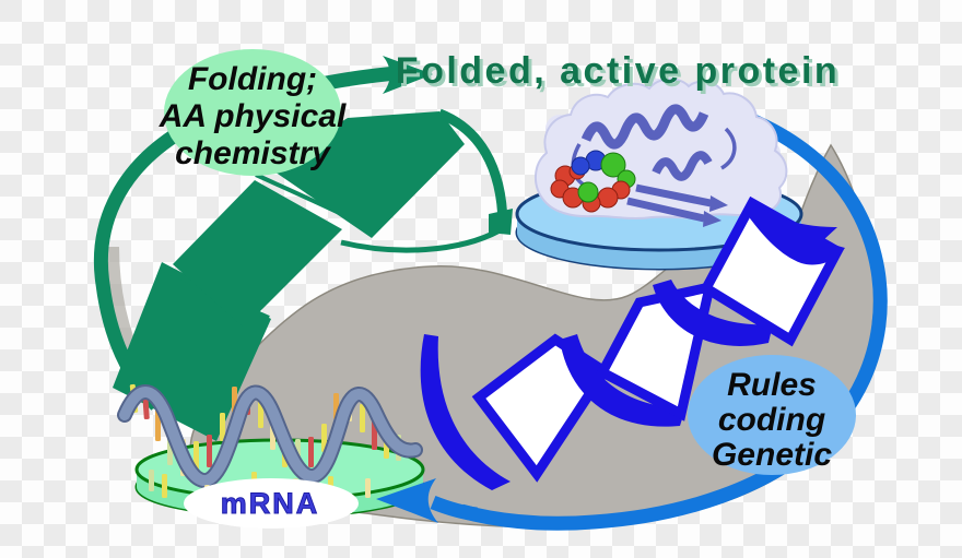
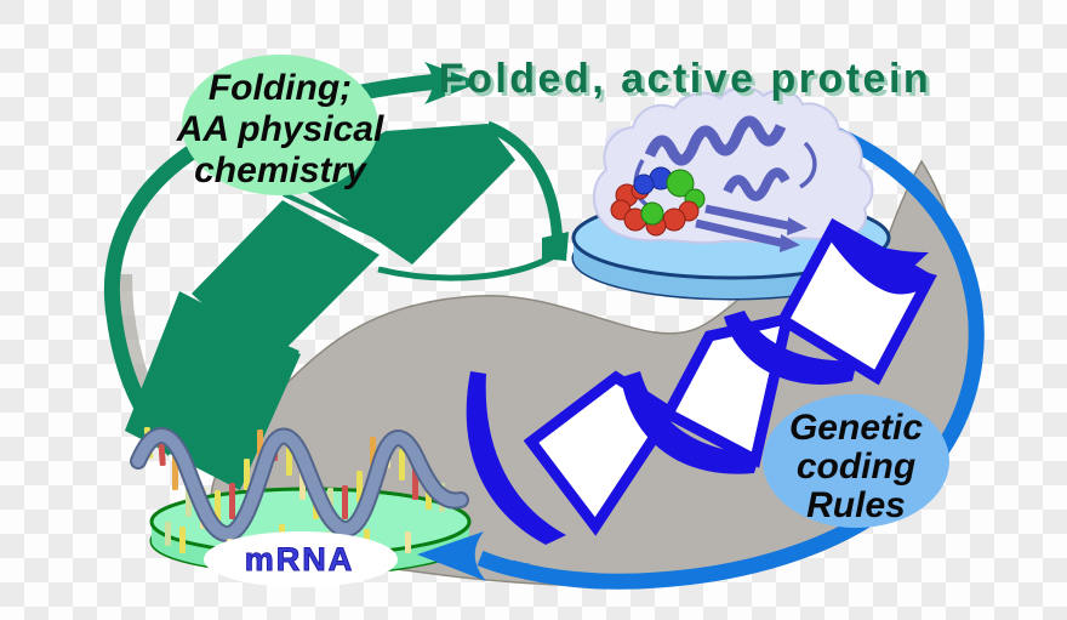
  mRNA
  Folding;
  AA physical
  chemistry
- Rules
+ Genetic
  coding
- Genetic
+ Rules
  Folded, active protein
